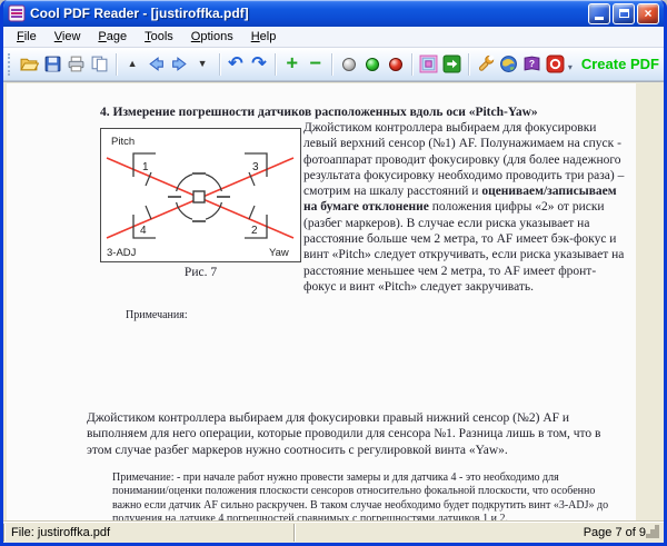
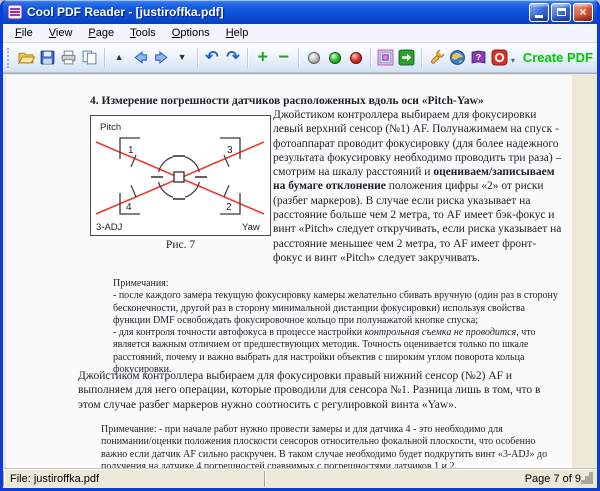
  Cool PDF Reader - [justiroffka.pdf]
  ×
  File
  View
  Page
  Tools
  Options
  Help
  ▲
  ▼
  ↶
  ↷
  +
  −
  ?
  ▾
  Create PDF
  4. Измерение погрешности датчиков расположенных вдоль оси «Pitch-Yaw»
  1
  3
  4
  2
  Pitch
  3-ADJ
  Yaw
  Рис. 7
  Джойстиком контроллера выбираем для фокусировки левый верхний сенсор (№1) AF. Полунажимаем на спуск - фотоаппарат проводит фокусировку (для более надежного результата фокусировку необходимо проводить три раза) – смотрим на шкалу расстояний и оцениваем/записываем на бумаге отклонение положения цифры «2» от риски (разбег маркеров). В случае если риска указывает на расстояние больше чем 2 метра, то AF имеет бэк-фокус и винт «Pitch» следует откручивать, если риска указывает на расстояние меньшее чем 2 метра, то AF имеет фронт-фокус и винт «Pitch» следует закручивать.
  Примечания:
+ - после каждого замера текущую фокусировку камеры желательно сбивать вручную (один раз в сторону бесконечности, другой раз в сторону минимальной дистанции фокусировки) используя свойства функции DMF освобождать фокусировочное кольцо при полунажатой кнопке спуска;
+ - для контроля точности автофокуса в процессе настройки контрольная съемка не проводится, что является важным отличием от предшествующих методик. Точность оценивается только по шкале расстояний, почему и важно выбрать для настройки объектив с широким углом поворота кольца фокусировки.
  Джойстиком контроллера выбираем для фокусировки правый нижний сенсор (№2) AF и выполняем для него операции, которые проводили для сенсора №1. Разница лишь в том, что в этом случае разбег маркеров нужно соотносить с регулировкой винта «Yaw».
  Примечание: - при начале работ нужно провести замеры и для датчика 4 - это необходимо для понимании/оценки положения плоскости сенсоров относительно фокальной плоскости, что особенно важно если датчик AF сильно раскручен. В таком случае необходимо будет подкрутить винт «3-ADJ» до получения на датчике 4 погрешностей сравнимых с погрешностями датчиков 1 и 2.
  File: justiroffka.pdf
  Page 7 of 9
